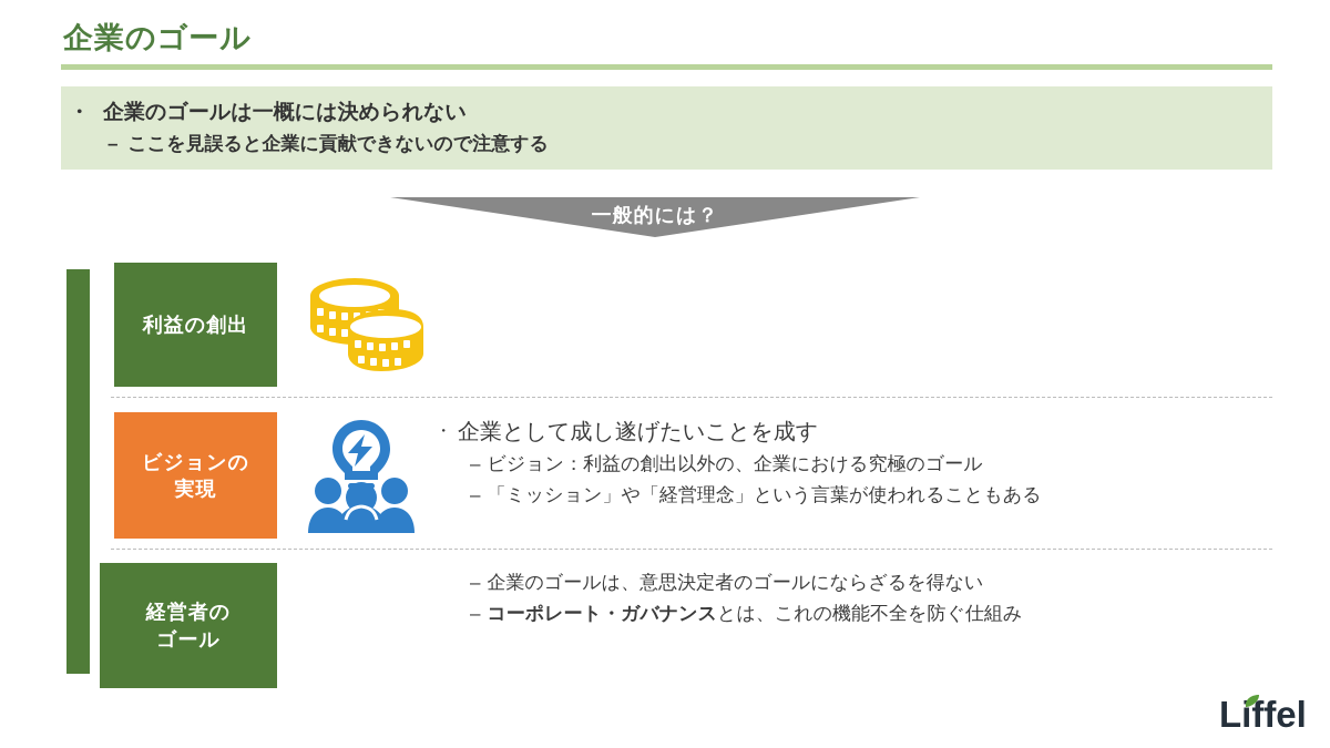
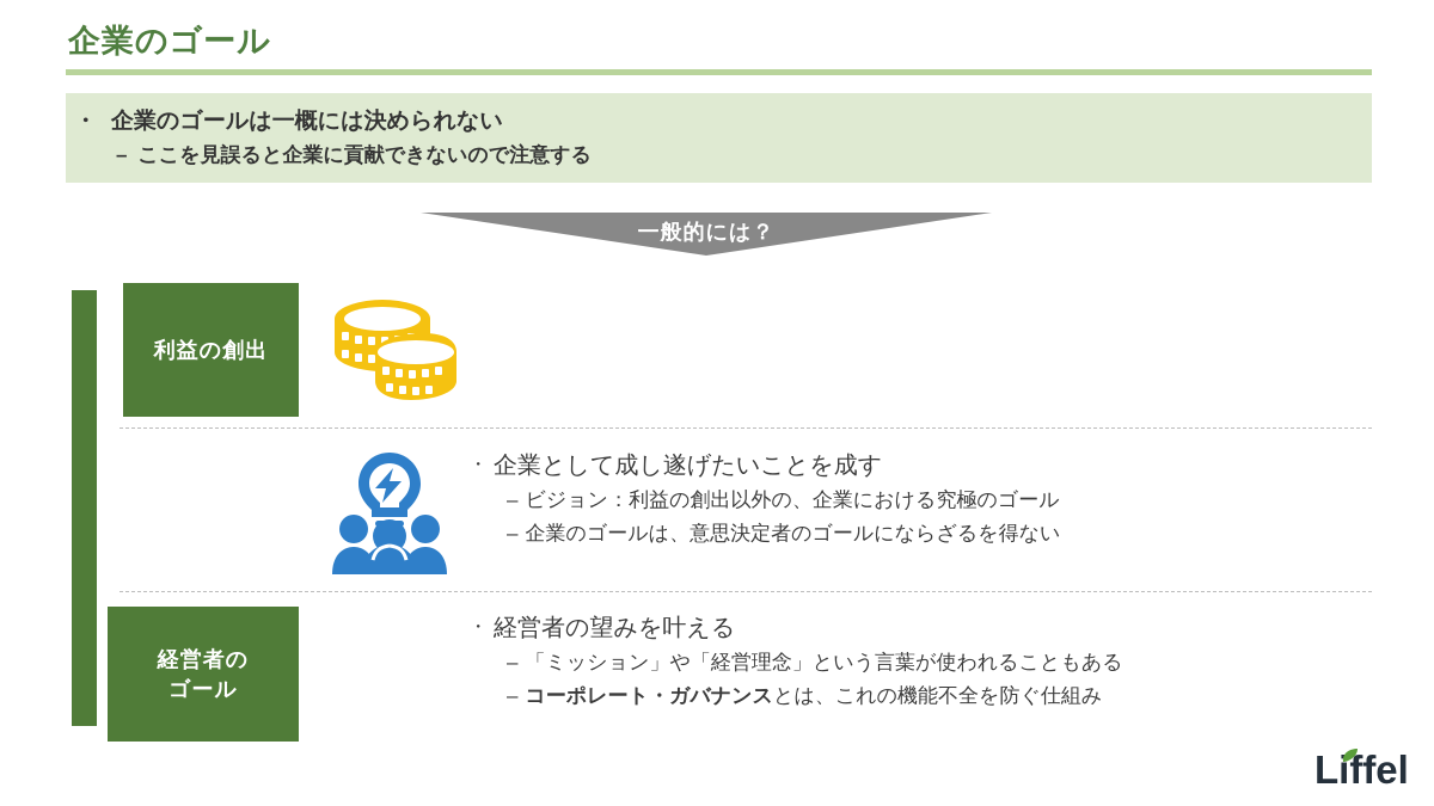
  企業のゴール
  ・ 企業のゴールは一概には決められない
  – ここを見誤ると企業に貢献できないので注意する
  一般的には？
  利益の創出
- ビジョンの
- 実現
  ・ 企業として成し遂げたいことを成す
  – ビジョン：利益の創出以外の、企業における究極のゴール
- – 「ミッション」や「経営理念」という言葉が使われることもある
+ – 企業のゴールは、意思決定者のゴールにならざるを得ない
  経営者の
  ゴール
+ ・ 経営者の望みを叶える
- – 企業のゴールは、意思決定者のゴールにならざるを得ない
+ – 「ミッション」や「経営理念」という言葉が使われることもある
  – コーポレート・ガバナンスとは、これの機能不全を防ぐ仕組み
  Liffel
